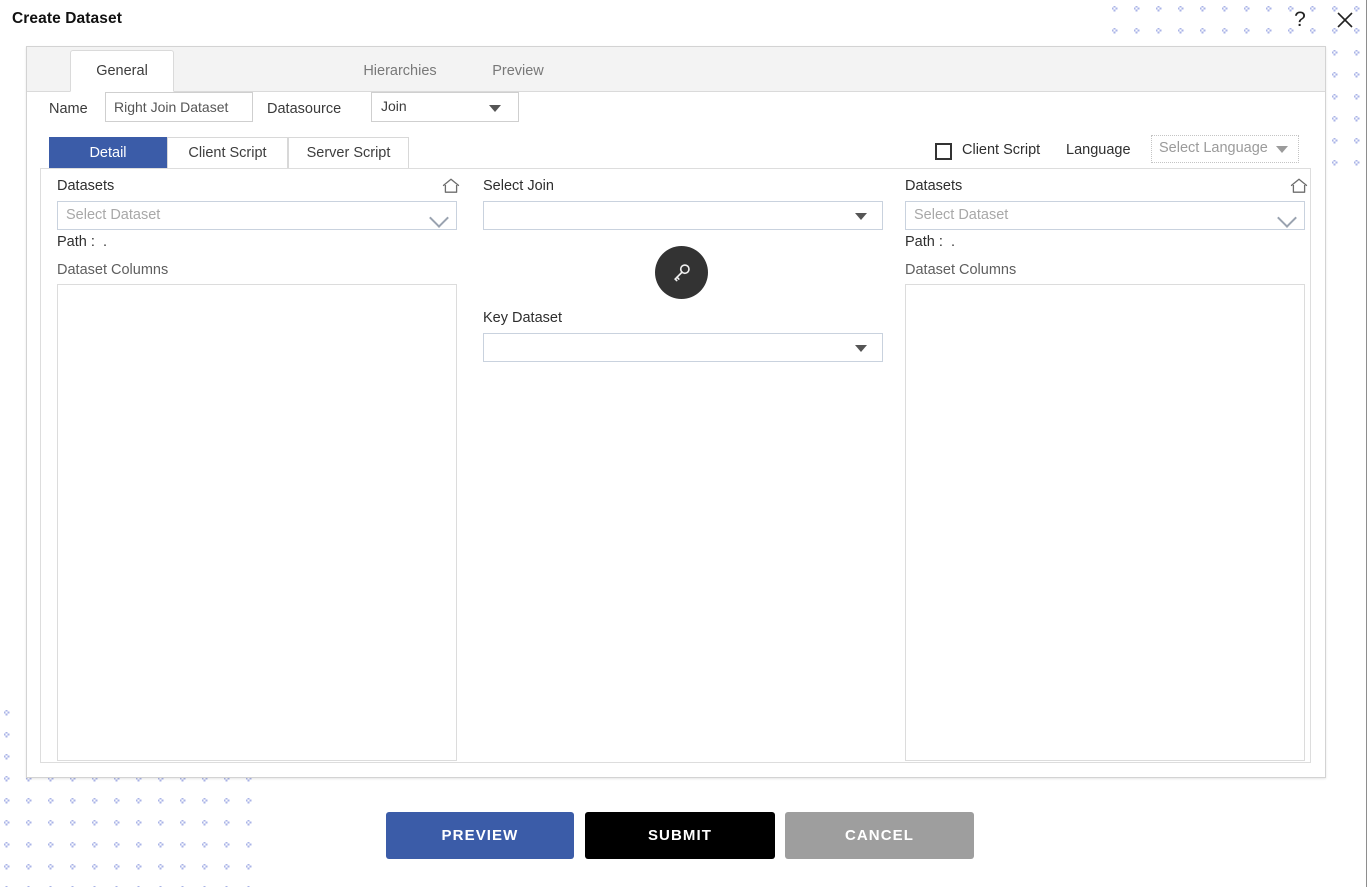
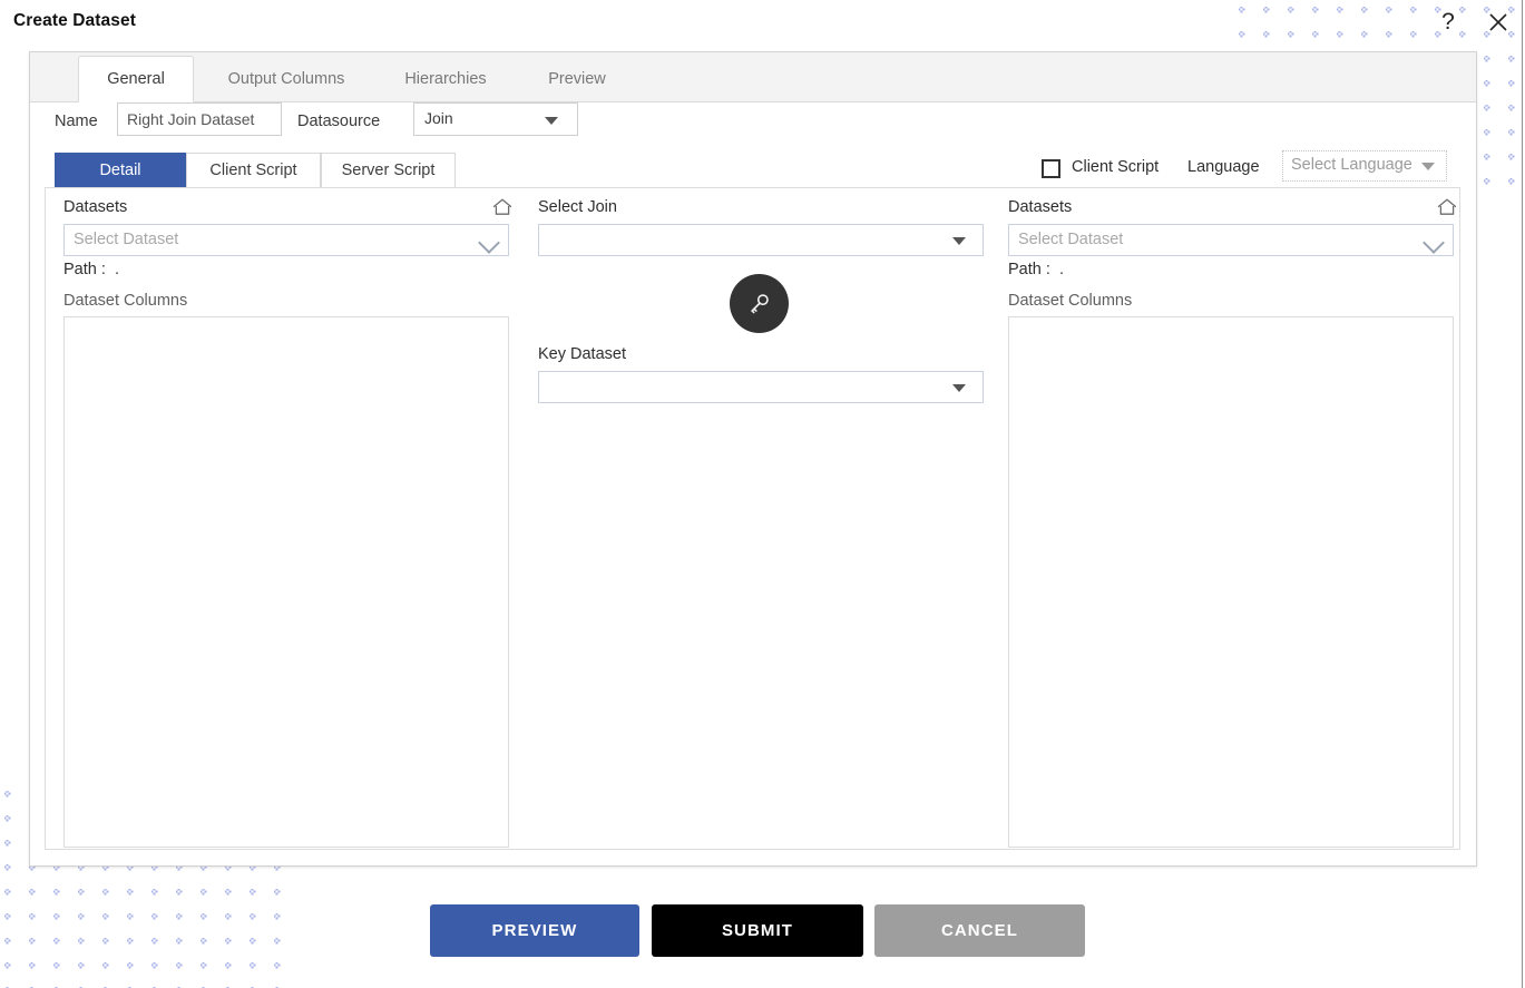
  Create Dataset
  ?
  General
+ Output Columns
  Hierarchies
  Preview
  Name
  Right Join Dataset
  Datasource
  Join
  Detail
  Client Script
  Server Script
  Client Script
  Language
  Select Language
  Datasets
  Select Dataset
  Path : .
  Dataset Columns
  Select Join
  Key Dataset
  Datasets
  Select Dataset
  Path : .
  Dataset Columns
  PREVIEW
  SUBMIT
  CANCEL
